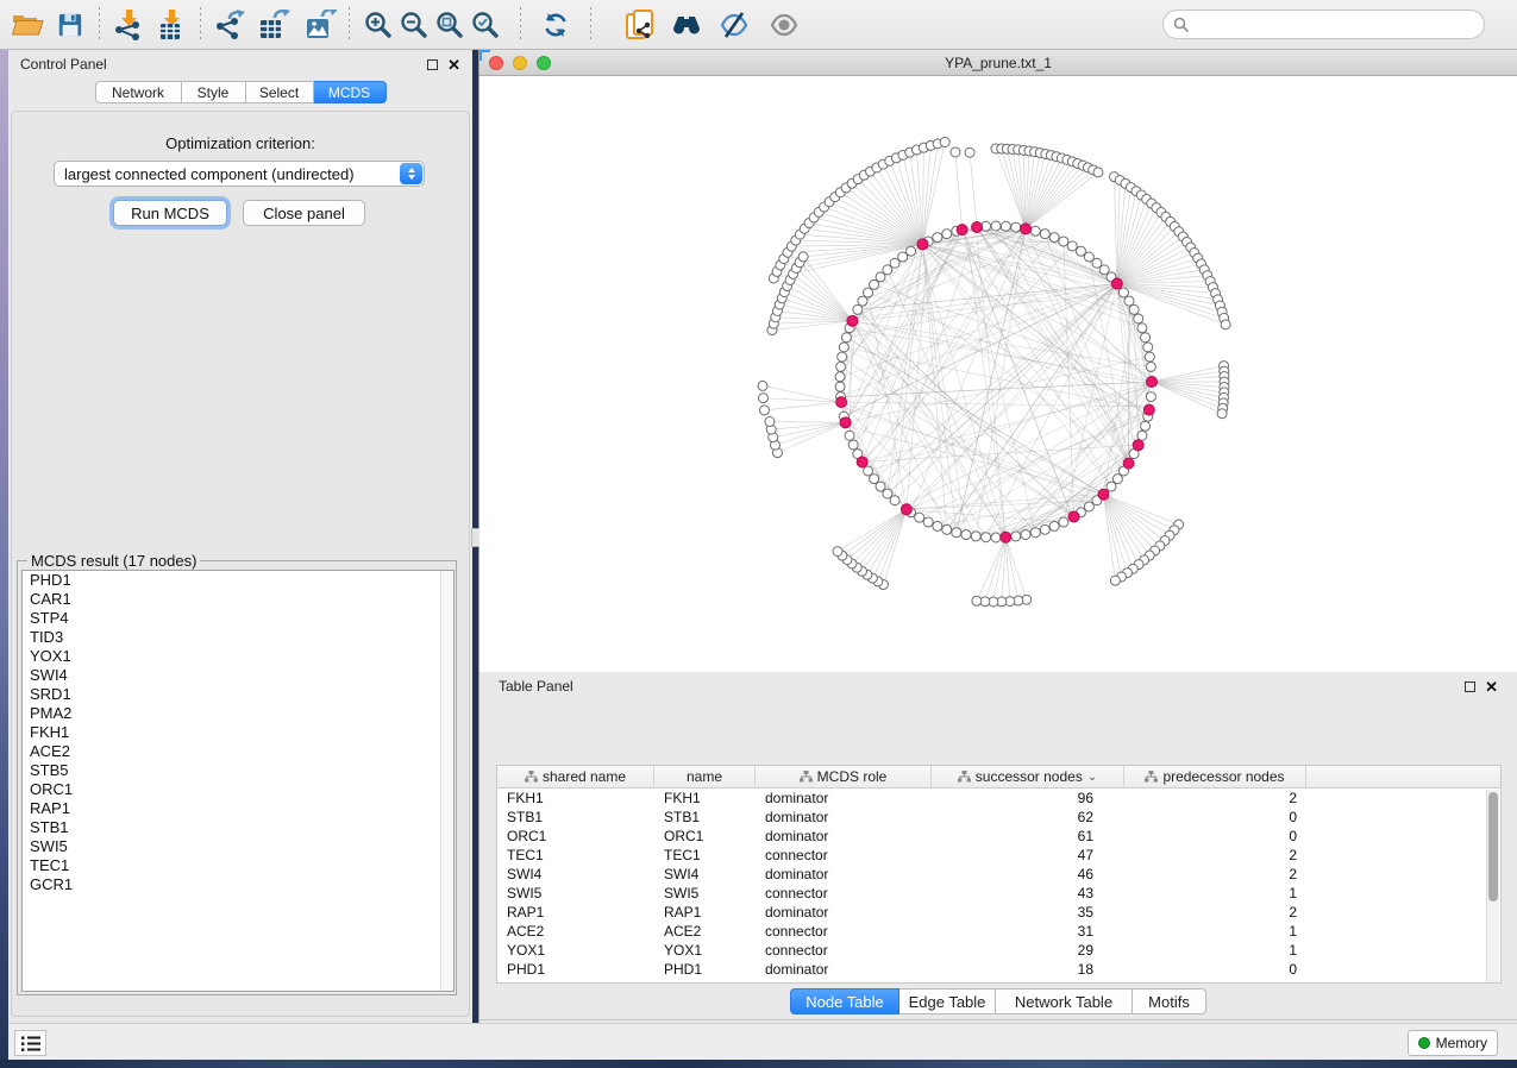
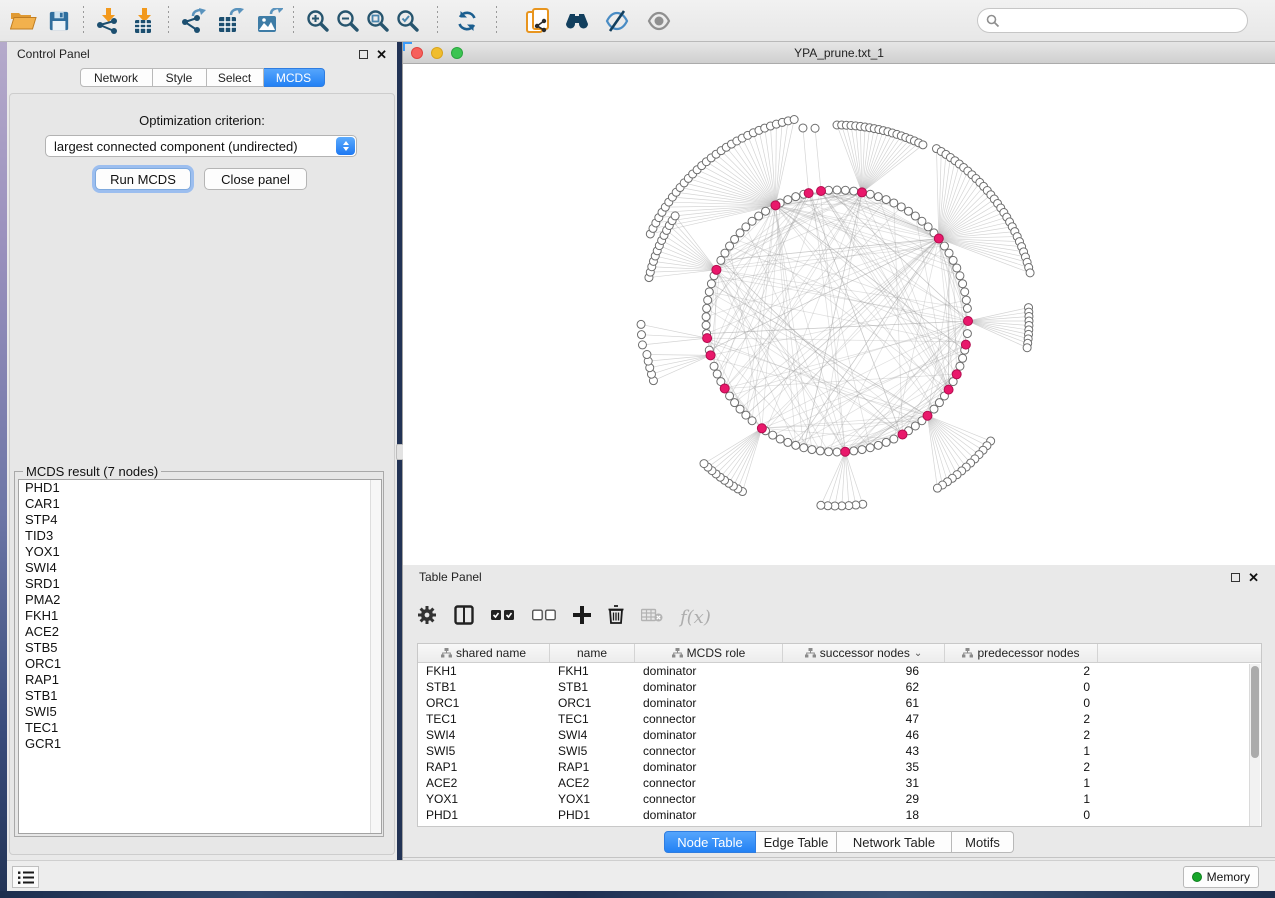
  Control Panel
  ✕
  Network
  Style
  Select
  MCDS
  Optimization criterion:
  largest connected component (undirected)
  Run MCDS
  Close panel
- MCDS result (17 nodes)
+ MCDS result (7 nodes)
  PHD1
  CAR1
  STP4
  TID3
  YOX1
  SWI4
  SRD1
  PMA2
  FKH1
  ACE2
  STB5
  ORC1
  RAP1
  STB1
  SWI5
  TEC1
  GCR1
  YPA_prune.txt_1
  Table Panel
  ✕
+ f(x)
  shared name
  name
  MCDS role
  successor nodes
  ⌄
  predecessor nodes
  FKH1
  FKH1
  dominator
  96
  2
  STB1
  STB1
  dominator
  62
  0
  ORC1
  ORC1
  dominator
  61
  0
  TEC1
  TEC1
  connector
  47
  2
  SWI4
  SWI4
  dominator
  46
  2
  SWI5
  SWI5
  connector
  43
  1
  RAP1
  RAP1
  dominator
  35
  2
  ACE2
  ACE2
  connector
  31
  1
  YOX1
  YOX1
  connector
  29
  1
  PHD1
  PHD1
  dominator
  18
  0
  Node Table
  Edge Table
  Network Table
  Motifs
  Memory
